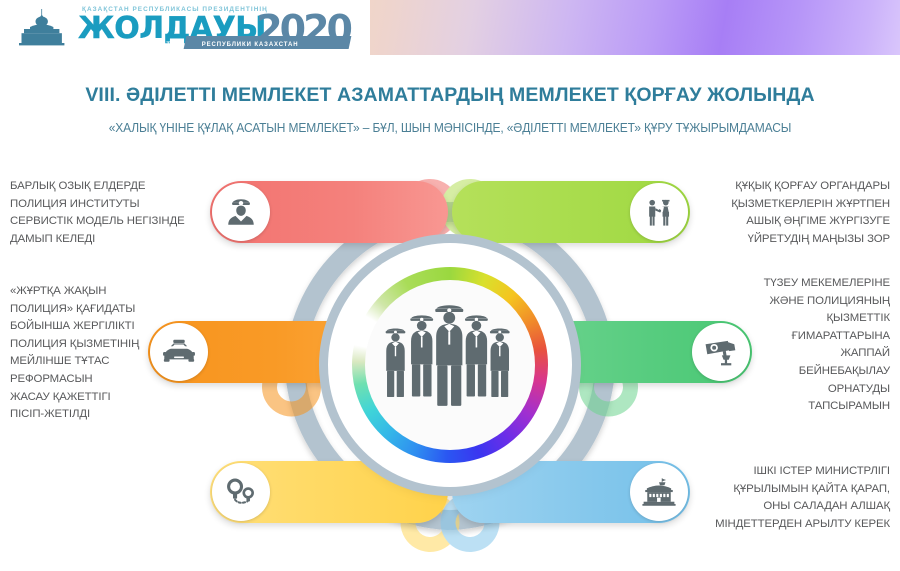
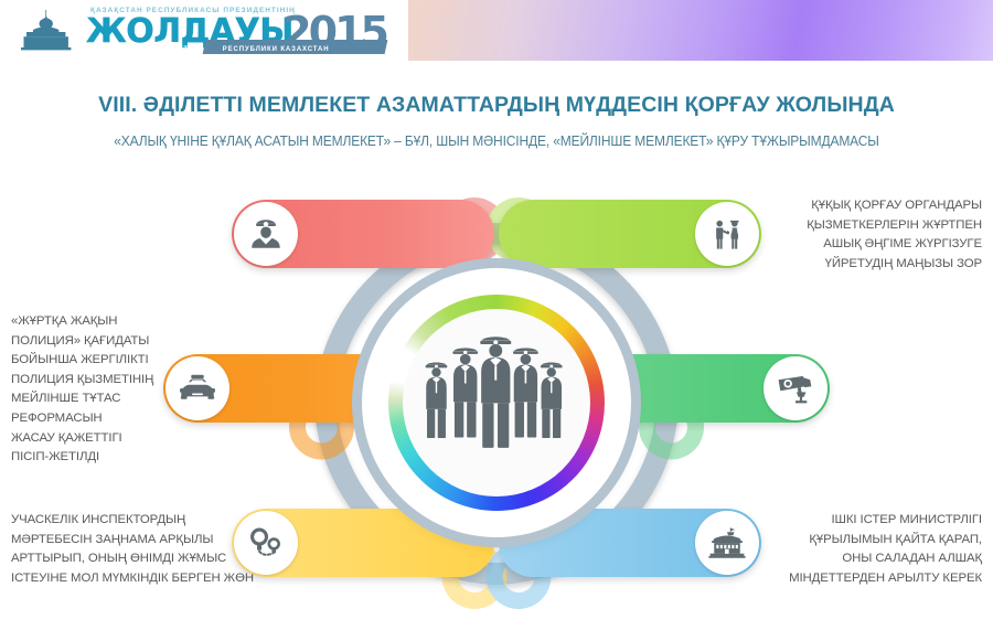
  ЖОЛДАУЫ
- 2020
+ 2015
- VIII. ӘДІЛЕТТІ МЕМЛЕКЕТ АЗАМАТТАРДЫҢ МЕМЛЕКЕТ ҚОРҒАУ ЖОЛЫНДА
+ VIII. ӘДІЛЕТТІ МЕМЛЕКЕТ АЗАМАТТАРДЫҢ МҮДДЕСІН ҚОРҒАУ ЖОЛЫНДА
- «ХАЛЫҚ ҮНІНЕ ҚҰЛАҚ АСАТЫН МЕМЛЕКЕТ» – БҰЛ, ШЫН МӘНІСІНДЕ, «ӘДІЛЕТТІ МЕМЛЕКЕТ» ҚҰРУ ТҰЖЫРЫМДАМАСЫ
+ «ХАЛЫҚ ҮНІНЕ ҚҰЛАҚ АСАТЫН МЕМЛЕКЕТ» – БҰЛ, ШЫН МӘНІСІНДЕ, «МЕЙЛІНШЕ МЕМЛЕКЕТ» ҚҰРУ ТҰЖЫРЫМДАМАСЫ
- БАРЛЫҚ ОЗЫҚ ЕЛДЕРДЕ
- ПОЛИЦИЯ ИНСТИТУТЫ
- СЕРВИСТІК МОДЕЛЬ НЕГІЗІНДЕ
- ДАМЫП КЕЛЕДІ
  «ЖҰРТҚА ЖАҚЫН
  ПОЛИЦИЯ» ҚАҒИДАТЫ
  БОЙЫНША ЖЕРГІЛІКТІ
  ПОЛИЦИЯ ҚЫЗМЕТІНІҢ
  МЕЙЛІНШЕ ТҰТАС
  РЕФОРМАСЫН
  ЖАСАУ ҚАЖЕТТІГІ
  ПІСІП-ЖЕТІЛДІ
+ УЧАСКЕЛІК ИНСПЕКТОРДЫҢ
+ МӘРТЕБЕСІН ЗАҢНАМА АРҚЫЛЫ
+ АРТТЫРЫП, ОНЫҢ ӨНІМДІ ЖҰМЫС
+ ІСТЕУІНЕ МОЛ МҮМКІНДІК БЕРГЕН ЖӨН
  ҚҰҚЫҚ ҚОРҒАУ ОРГАНДАРЫ
  ҚЫЗМЕТКЕРЛЕРІН ЖҰРТПЕН
  АШЫҚ ӘҢГІМЕ ЖҮРГІЗУГЕ
  ҮЙРЕТУДІҢ МАҢЫЗЫ ЗОР
- ТҮЗЕУ МЕКЕМЕЛЕРІНЕ
- ЖӘНЕ ПОЛИЦИЯНЫҢ
- ҚЫЗМЕТТІК
- ҒИМАРАТТАРЫНА
- ЖАППАЙ
- БЕЙНЕБАҚЫЛАУ
- ОРНАТУДЫ
- ТАПСЫРАМЫН
  ІШКІ ІСТЕР МИНИСТРЛІГІ
  ҚҰРЫЛЫМЫН ҚАЙТА ҚАРАП,
  ОНЫ САЛАДАН АЛШАҚ
  МІНДЕТТЕРДЕН АРЫЛТУ КЕРЕК
